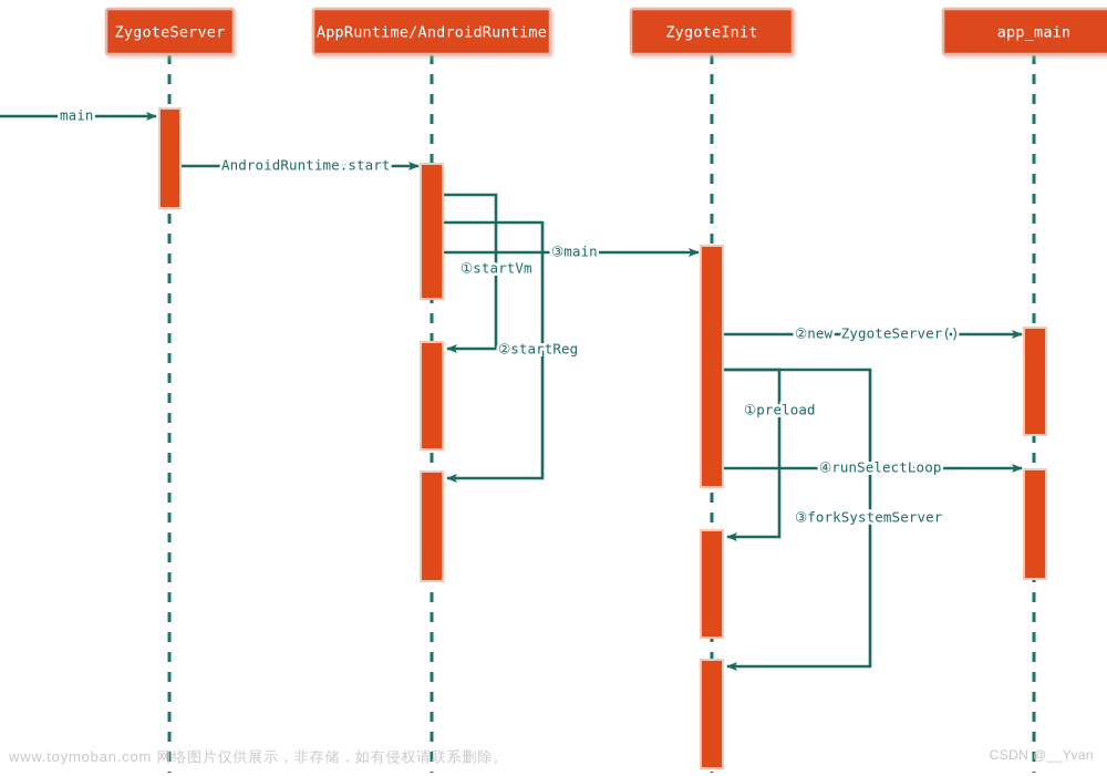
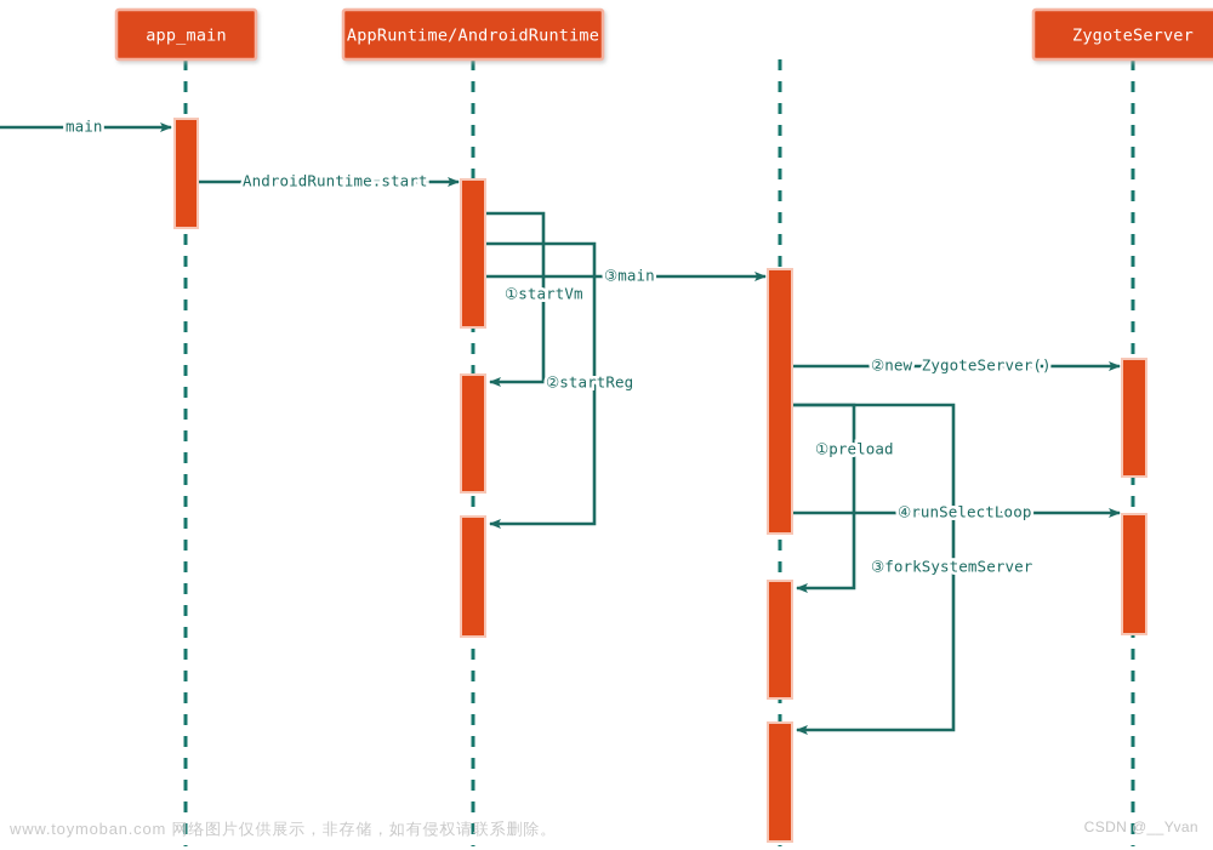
  main
  AndroidRuntime.start
  ①startVm
  ②startReg
  ③main
  ②new ZygoteServer()
  ①preload
  ③forkSystemServer
  ④runSelectLoop
- ZygoteServer
+ app_main
  AppRuntime/AndroidRuntime
- ZygoteInit
- app_main
+ ZygoteServer
  www.toymoban.com 网络图片仅供展示，非存储，如有侵权请联系删除。
  CSDN @__Yvan
